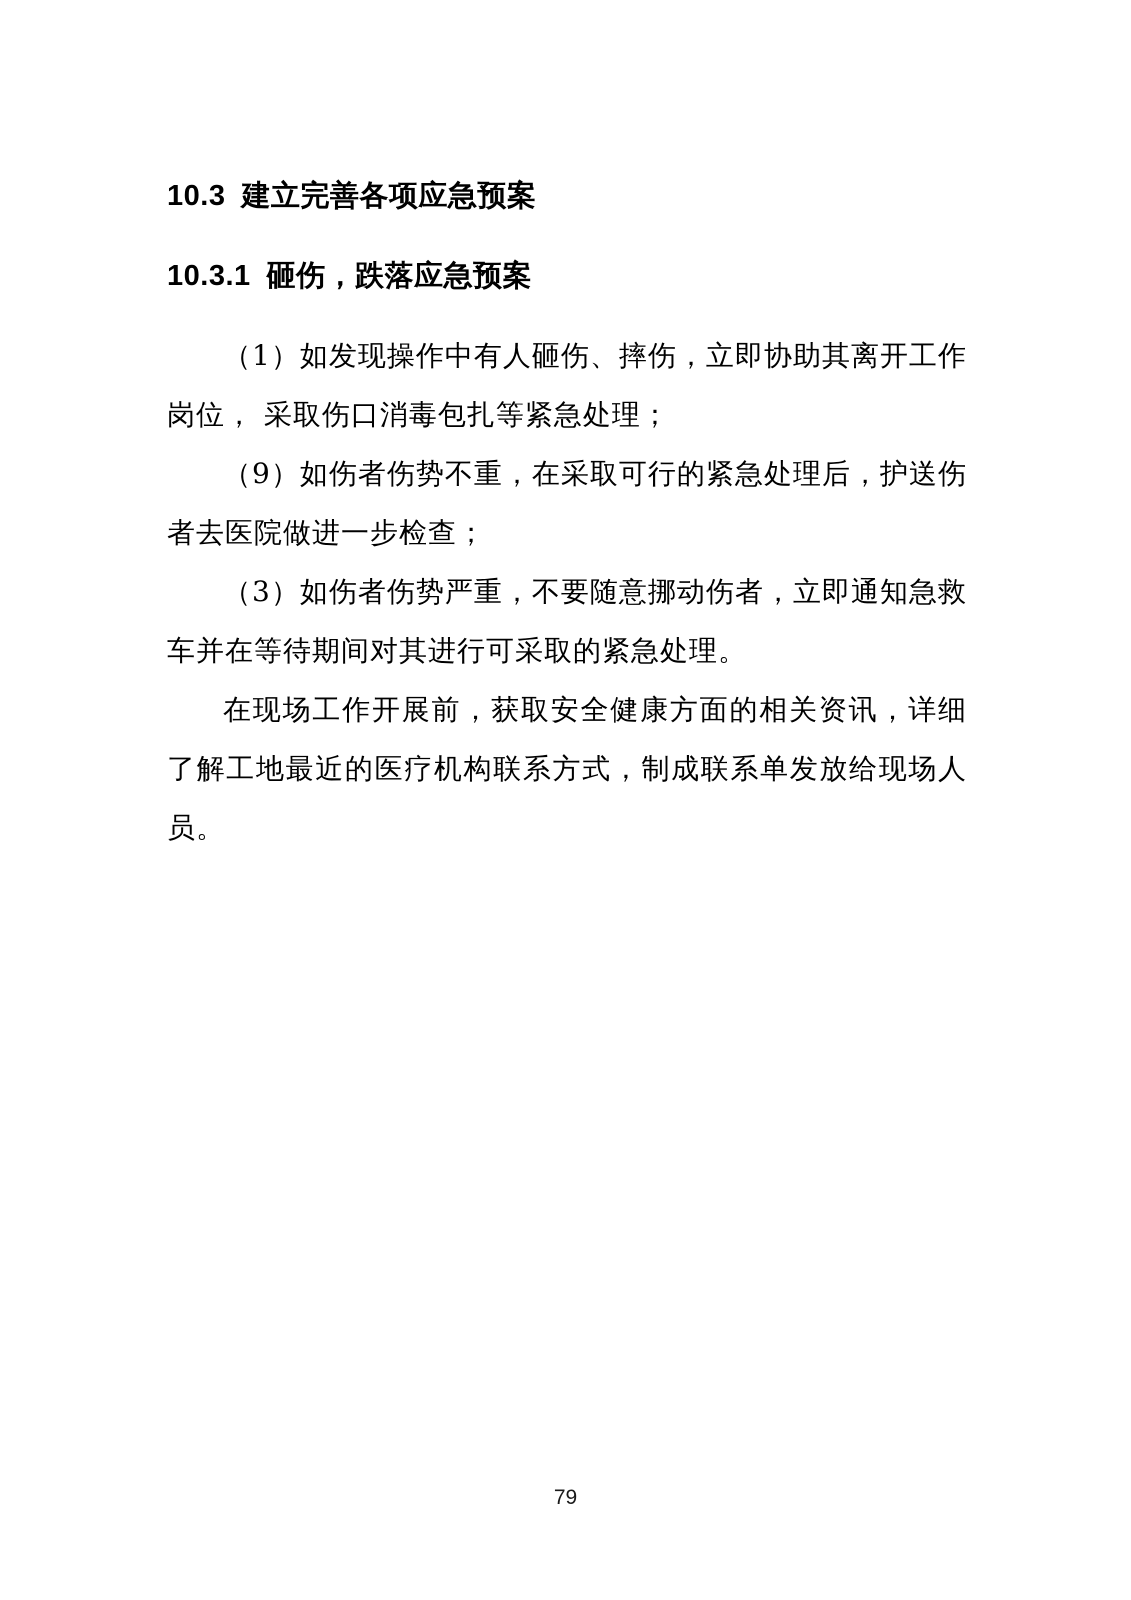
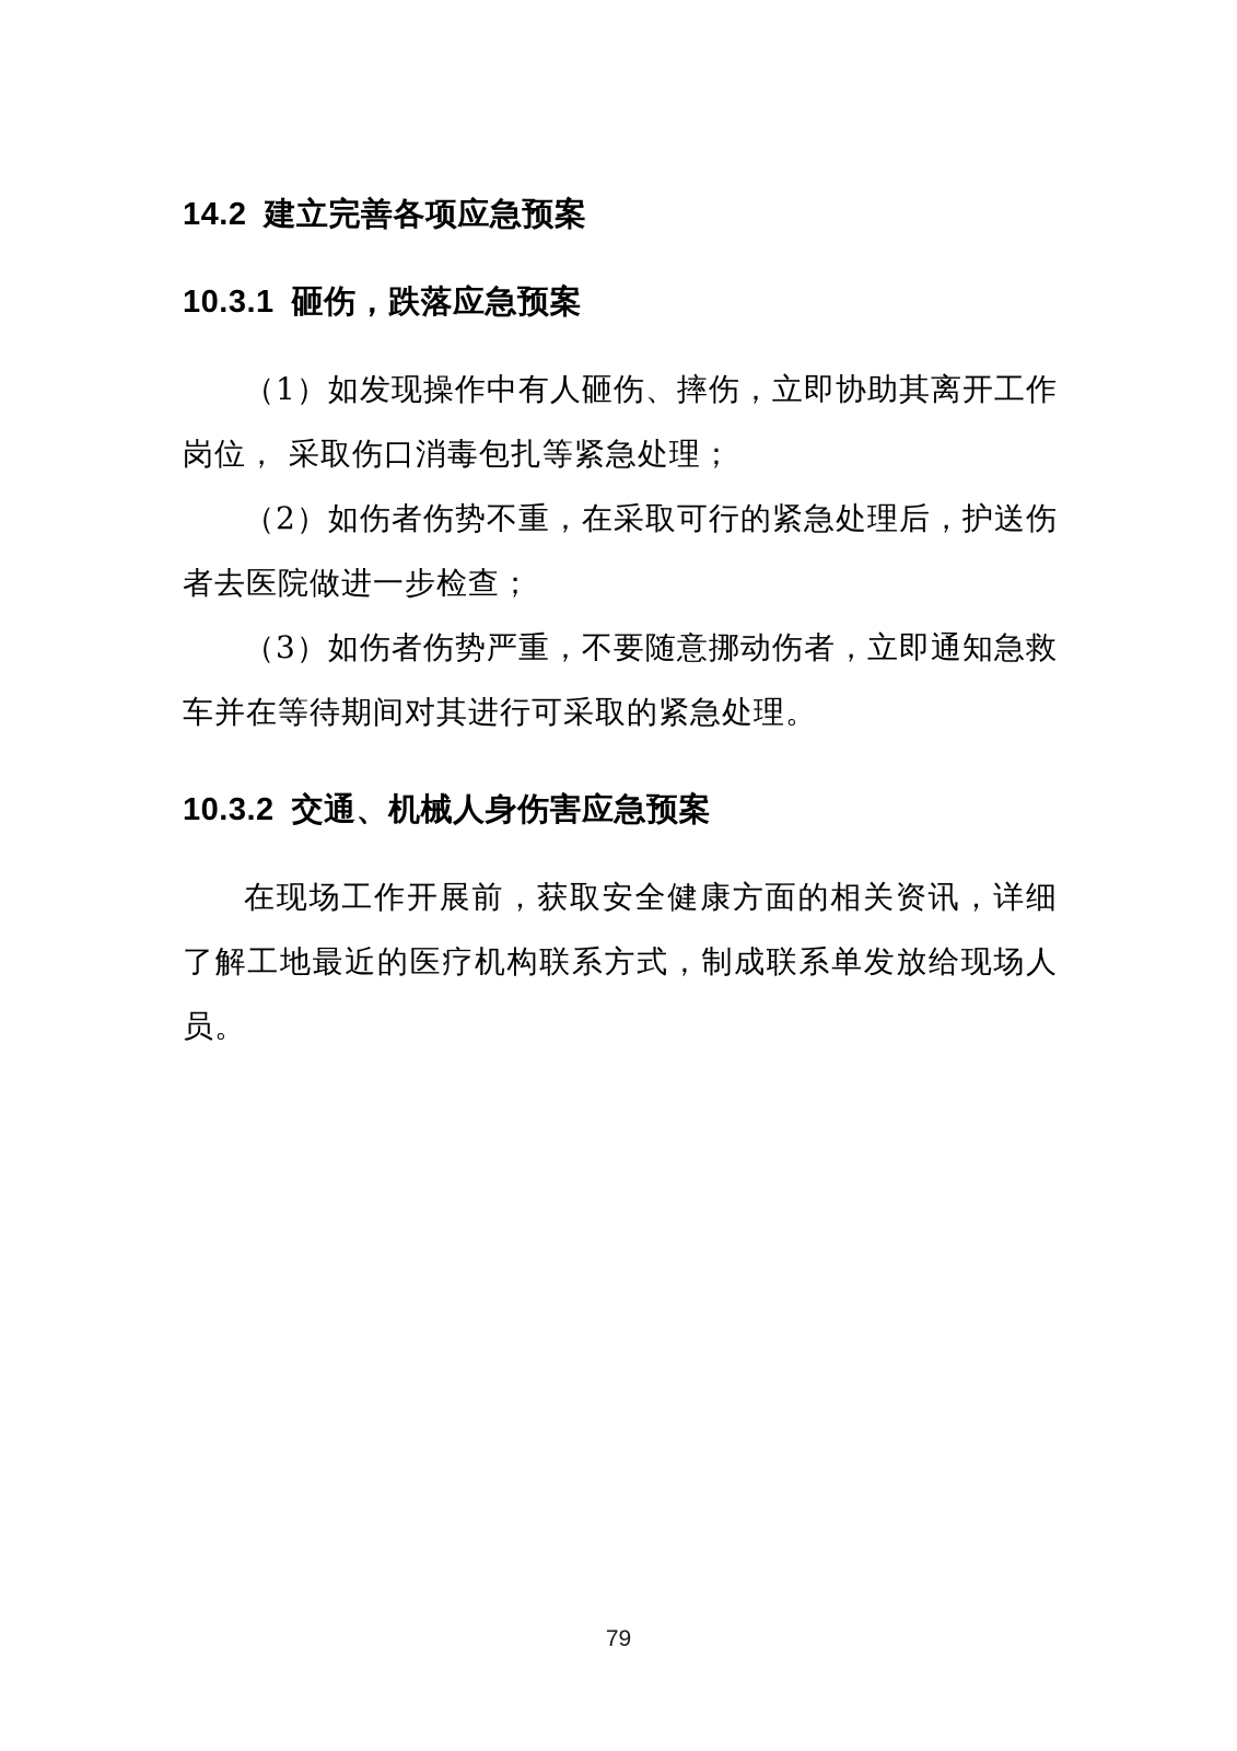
- 10.3 建立完善各项应急预案
+ 14.2 建立完善各项应急预案
  10.3.1 砸伤，跌落应急预案
  （1）如发现操作中有人砸伤、摔伤，立即协助其离开工作岗位， 采取伤口消毒包扎等紧急处理；
- （9）如伤者伤势不重，在采取可行的紧急处理后，护送伤者去医院做进一步检查；
+ （2）如伤者伤势不重，在采取可行的紧急处理后，护送伤者去医院做进一步检查；
  （3）如伤者伤势严重，不要随意挪动伤者，立即通知急救车并在等待期间对其进行可采取的紧急处理。
+ 10.3.2 交通、机械人身伤害应急预案
  在现场工作开展前，获取安全健康方面的相关资讯，详细了解工地最近的医疗机构联系方式，制成联系单发放给现场人员。
  79
